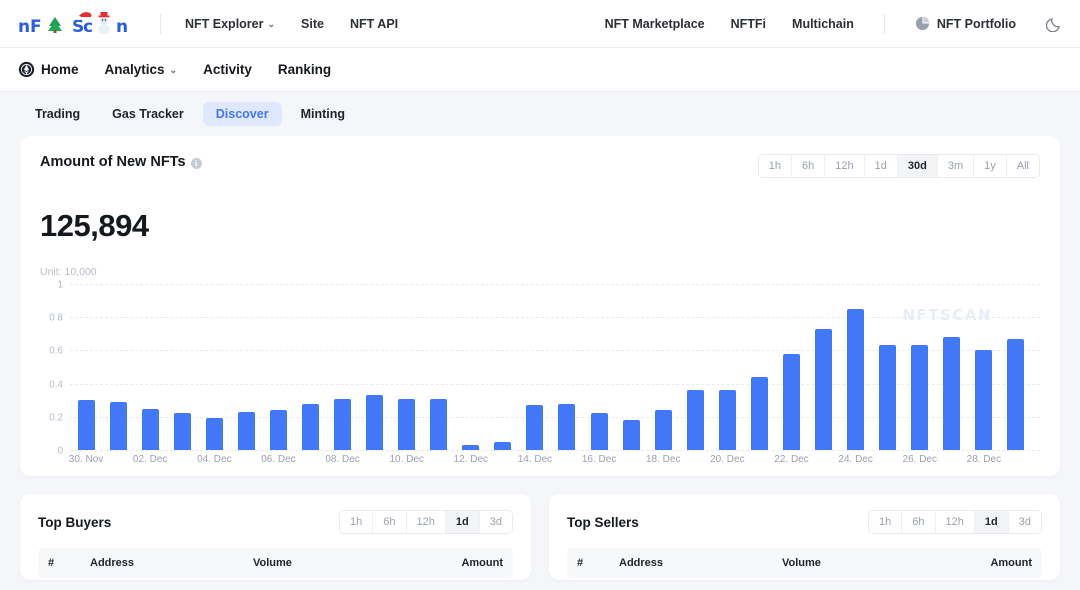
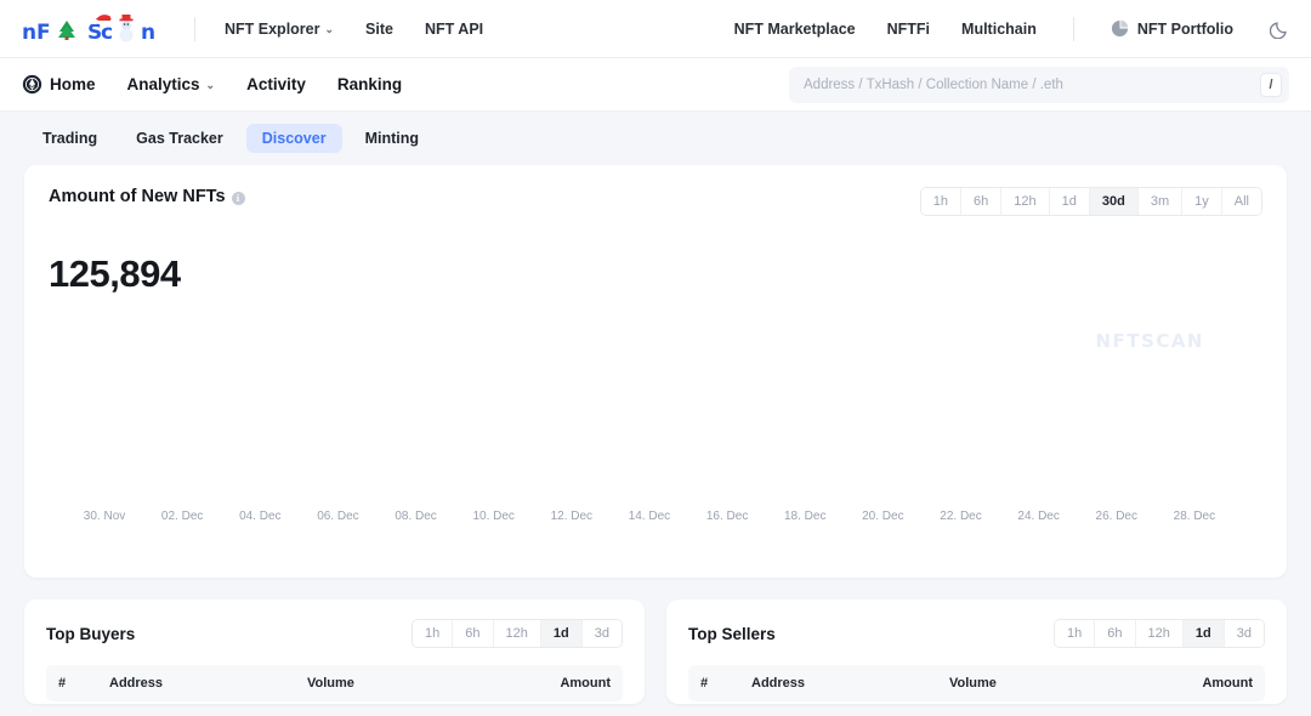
  n
  F
  S
  c
  n
  NFT Explorer
  ⌄
  Site
  NFT API
  NFT Marketplace
  NFTFi
  Multichain
  NFT Portfolio
  Home
  Analytics
  ⌄
  Activity
  Ranking
+ Address / TxHash / Collection Name / .eth
+ /
  Trading
  Gas Tracker
  Discover
  Minting
  Amount of New NFTs
  i
  1h
  6h
  12h
  1d
  30d
  3m
  1y
  All
  125,894
- Unit: 10,000
- 0
- 0.2
- 0.4
- 0.6
- 0.8
- 1
  30. Nov
  02. Dec
  04. Dec
  06. Dec
  08. Dec
  10. Dec
  12. Dec
  14. Dec
  16. Dec
  18. Dec
  20. Dec
  22. Dec
  24. Dec
  26. Dec
  28. Dec
  Top Buyers
  1h
  6h
  12h
  1d
  3d
  #
  Address
  Volume
  Amount
  Top Sellers
  1h
  6h
  12h
  1d
  3d
  #
  Address
  Volume
  Amount
